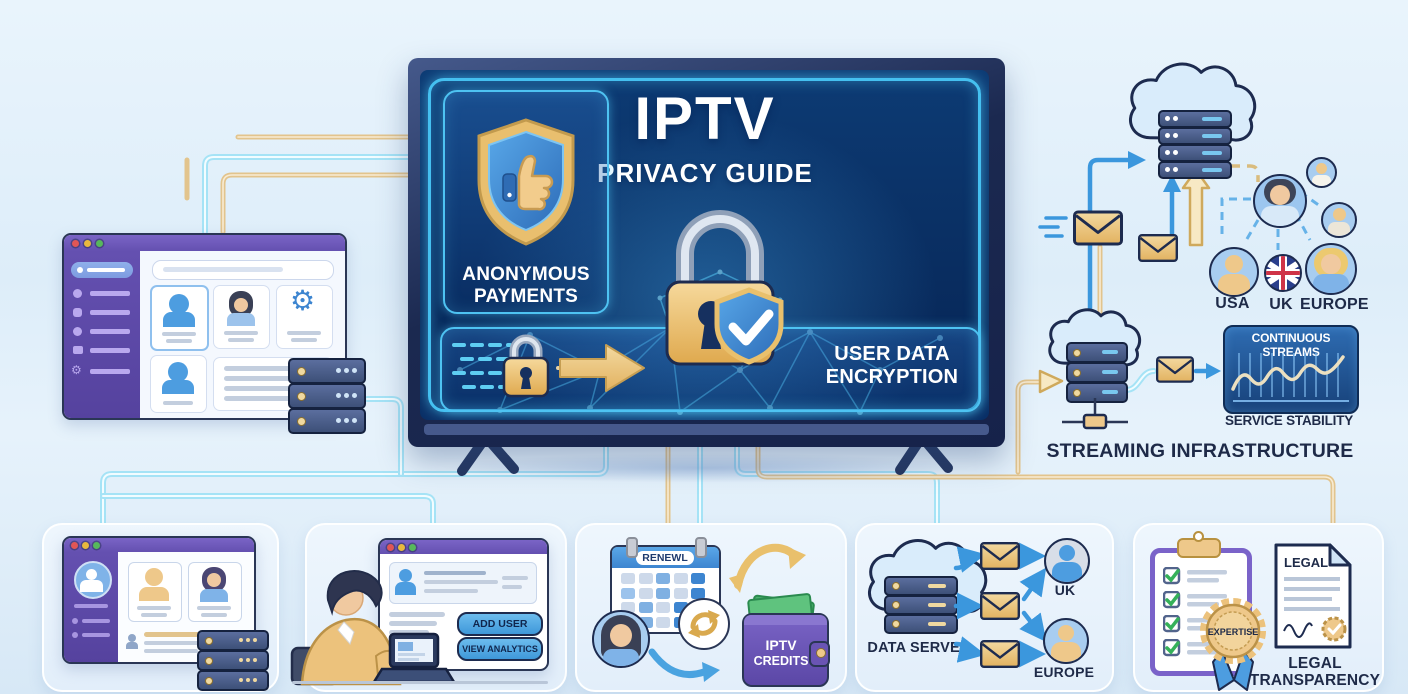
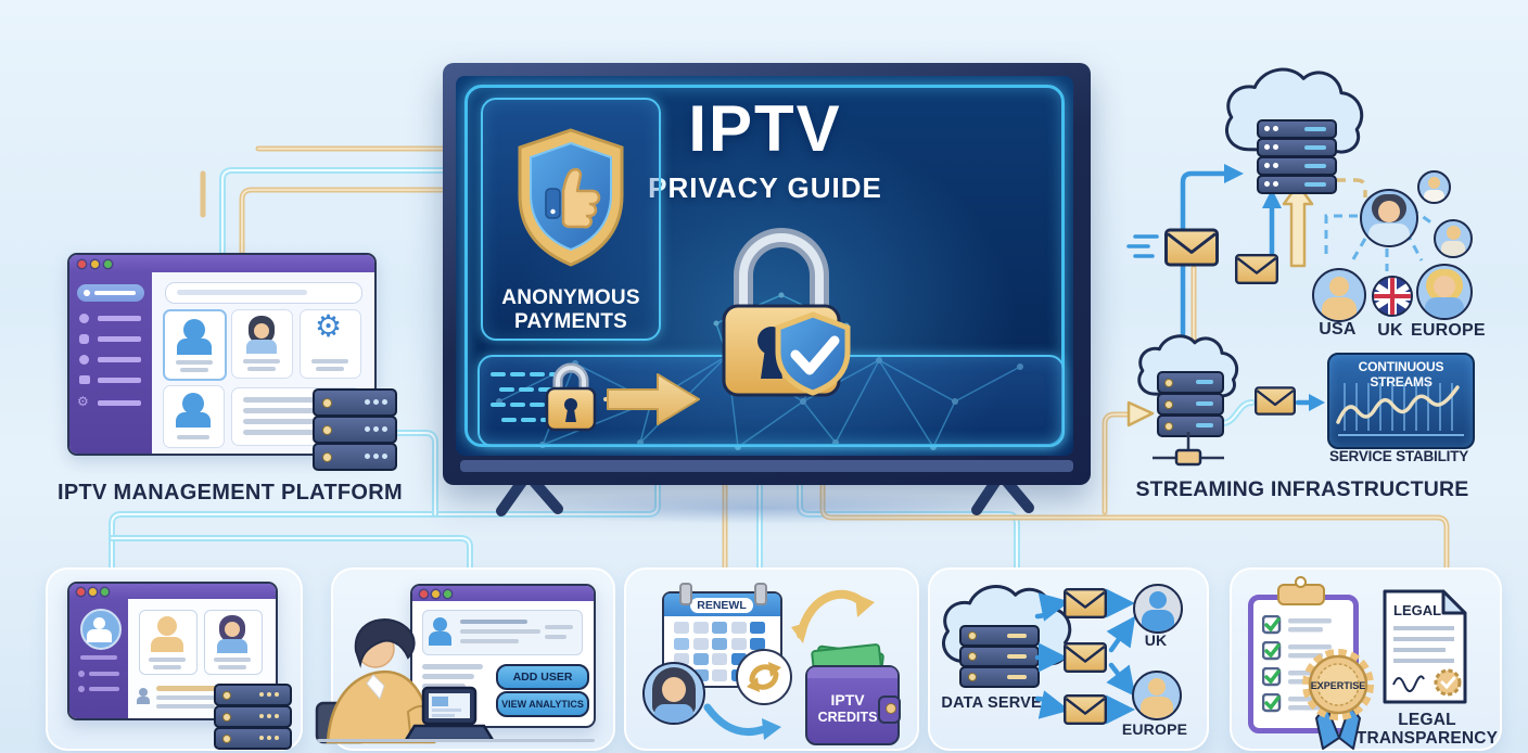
  IPTV
  RIVACY GUIDE
  ANONYMOUS PAYMENTS
- USER DATA ENCRYPTION
  ⚙
  ⚙
+ IPTV MANAGEMENT PLATFORM
  USA
  UK
  EUROPE
  CONTINUOUS STREAMS
  SERVICE STABILITY
  STREAMING INFRASTRUCTURE
  ADD USER
  VIEW ANALYTICS
  RENEWL
  IPTV
  CREDITS
  DATA SERVE
  UK
  EUROPE
  EXPERTISE
  LEGAL
  LEGAL TRANSPARENCY
